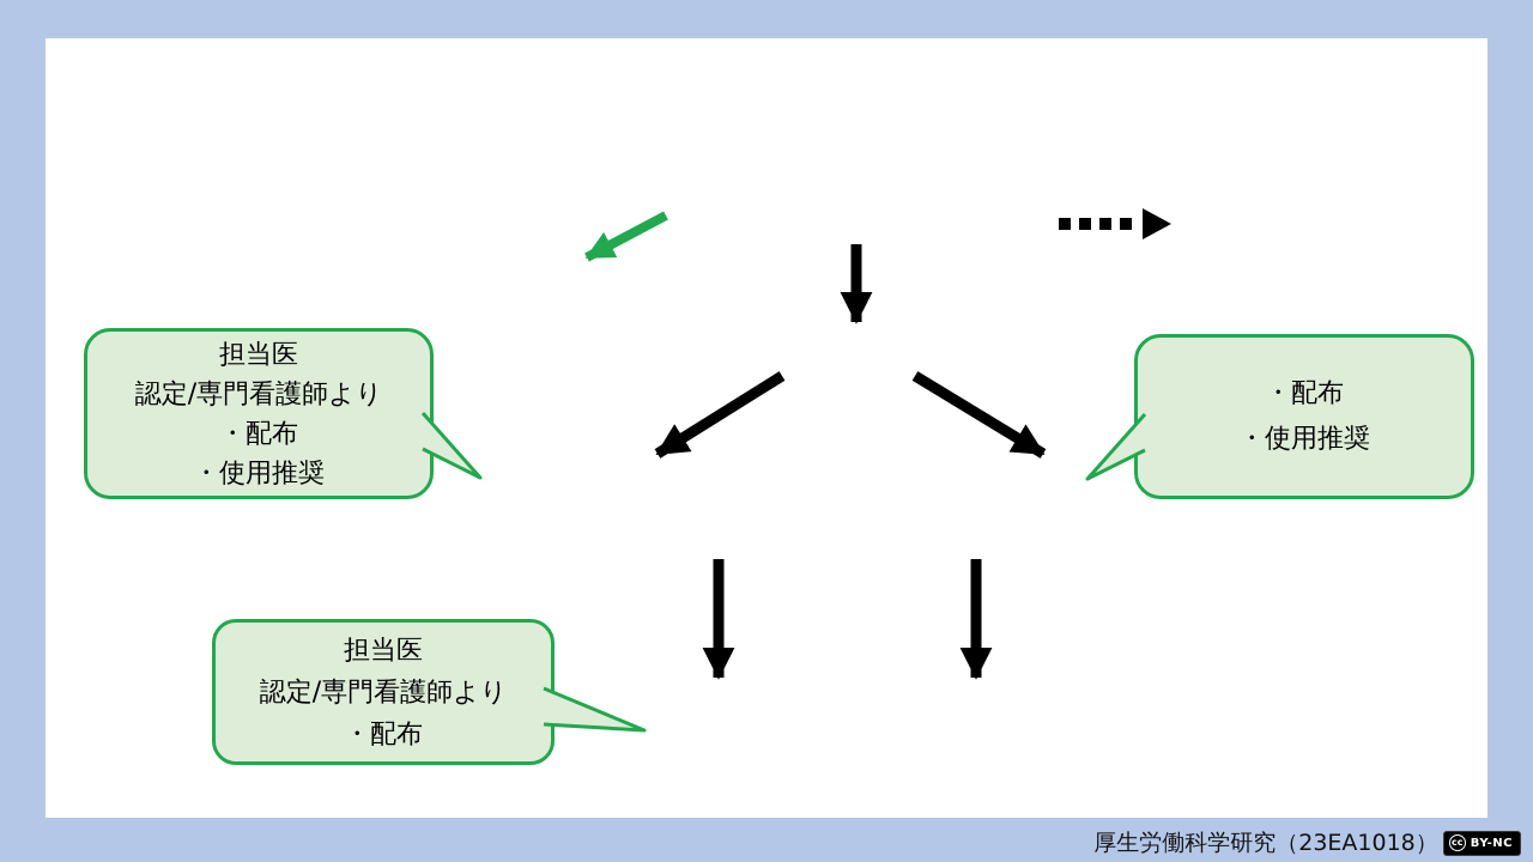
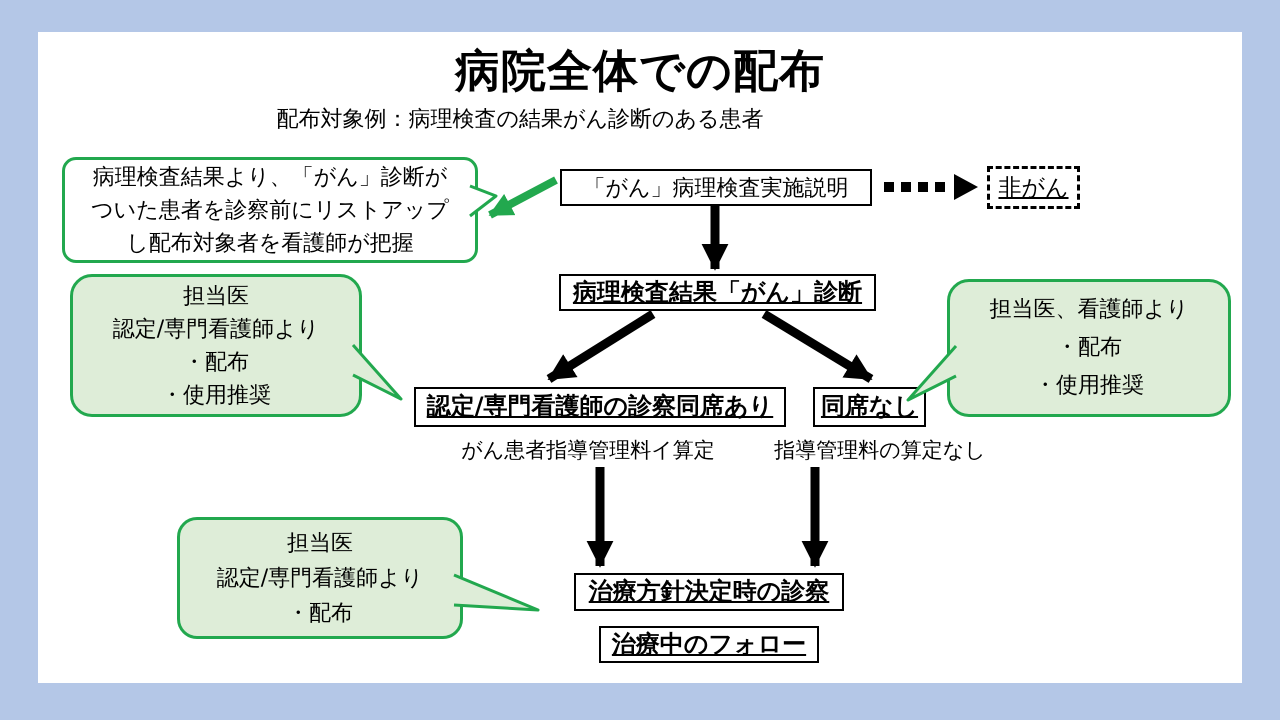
+ 病院全体での配布
+ 配布対象例：病理検査の結果がん診断のある患者
+ 病理検査結果より、「がん」診断が
+ ついた患者を診察前にリストアップ
+ し配布対象者を看護師が把握
+ 「がん」病理検査実施説明
+ 非がん
+ 病理検査結果「がん」診断
+ 認定/専門看護師の診察同席あり
+ 同席なし
+ がん患者指導管理料イ算定
+ 指導管理料の算定なし
+ 治療方針決定時の診察
+ 治療中のフォロー
  担当医
  認定/専門看護師より
  ・配布
  ・使用推奨
+ 担当医、看護師より
  ・配布
  ・使用推奨
  担当医
  認定/専門看護師より
  ・配布
- 厚生労働科学研究（23EA1018）
- cc
- BY-NC
